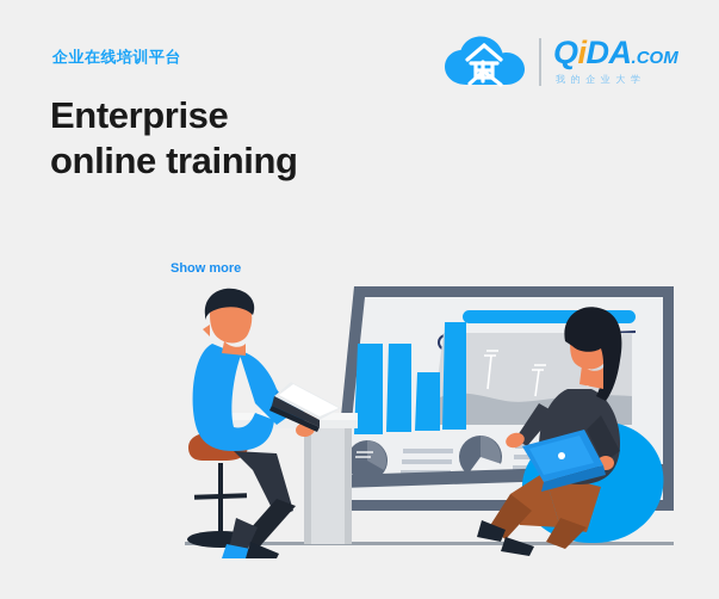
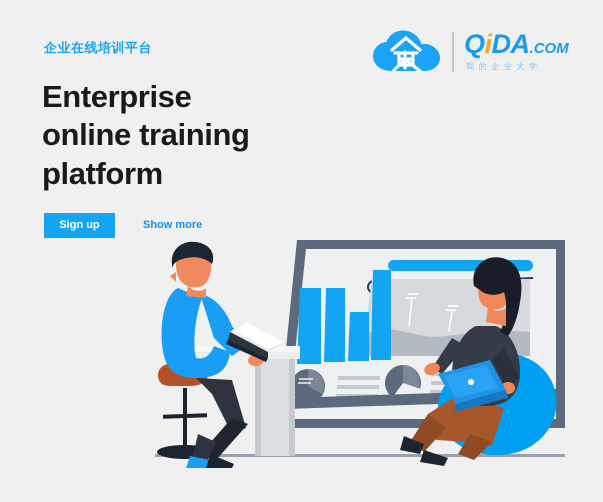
  企业在线培训平台
  Enterprise
  online training
+ platform
+ Sign up
  Show more
  QiDA.COM
  我的企业大学
